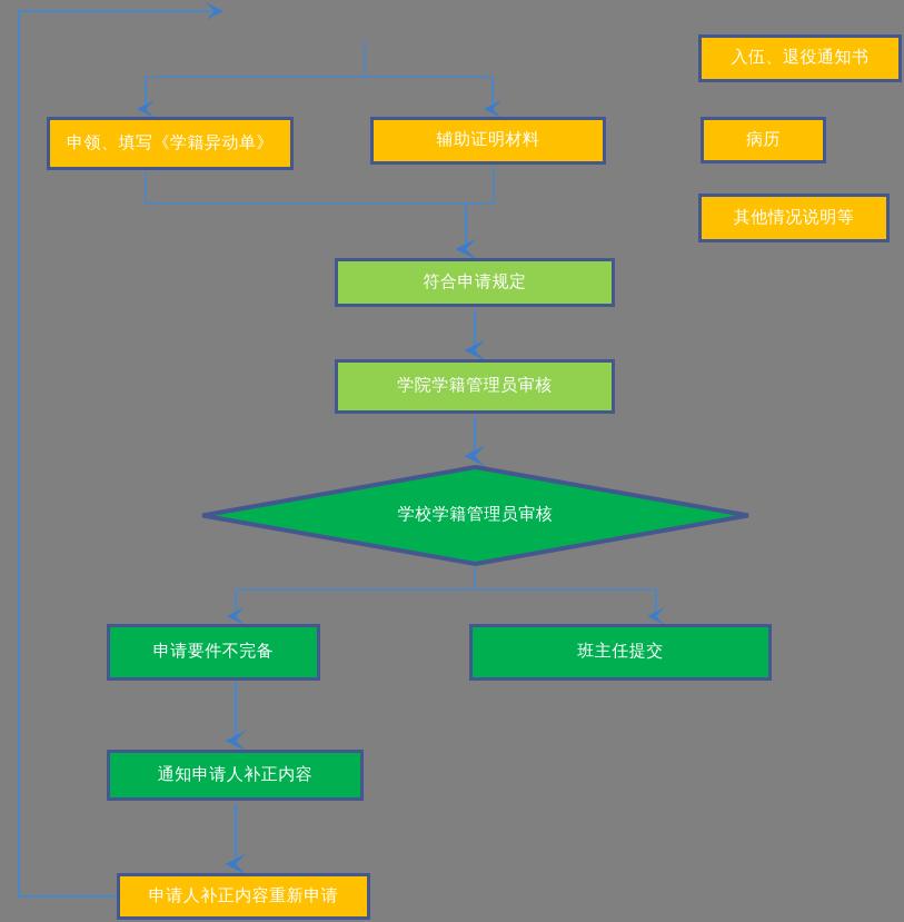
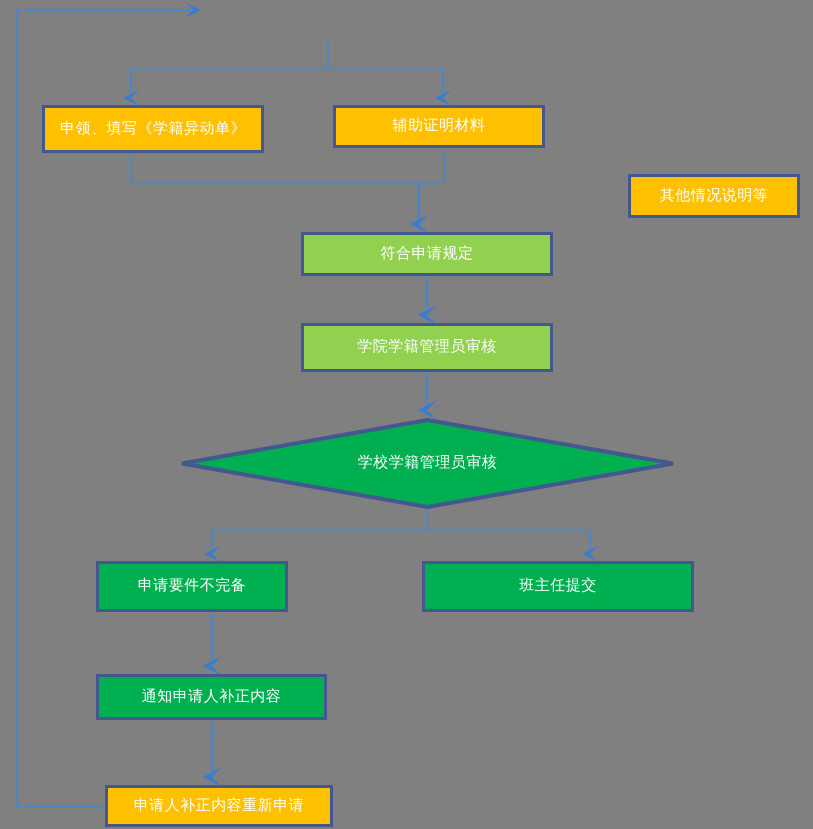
  申领、填写《学籍异动单》
  辅助证明材料
- 入伍、退役通知书
- 病历
  其他情况说明等
  符合申请规定
  学院学籍管理员审核
  学校学籍管理员审核
  申请要件不完备
  班主任提交
  通知申请人补正内容
  申请人补正内容重新申请
